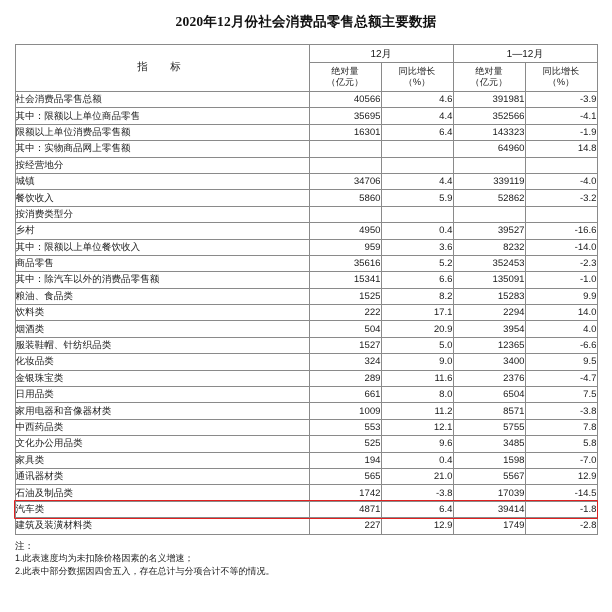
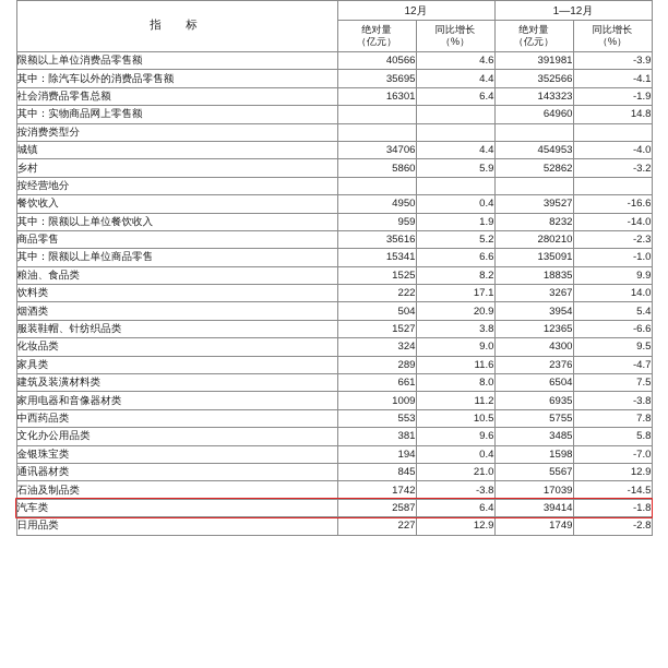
- 2020年12月份社会消费品零售总额主要数据
  指 标	12月	1—12月
  绝对量 （亿元）	同比增长 （%）	绝对量 （亿元）	同比增长 （%）
- 社会消费品零售总额	40566	4.6	391981	-3.9
+ 限额以上单位消费品零售额	40566	4.6	391981	-3.9
- 其中：限额以上单位商品零售	35695	4.4	352566	-4.1
+ 其中：除汽车以外的消费品零售额	35695	4.4	352566	-4.1
- 限额以上单位消费品零售额	16301	6.4	143323	-1.9
+ 社会消费品零售总额	16301	6.4	143323	-1.9
  其中：实物商品网上零售额			64960	14.8
- 按经营地分
+ 按消费类型分
- 城镇	34706	4.4	339119	-4.0
+ 城镇	34706	4.4	454953	-4.0
- 餐饮收入	5860	5.9	52862	-3.2
+ 乡村	5860	5.9	52862	-3.2
- 按消费类型分
+ 按经营地分
- 乡村	4950	0.4	39527	-16.6
+ 餐饮收入	4950	0.4	39527	-16.6
- 其中：限额以上单位餐饮收入	959	3.6	8232	-14.0
+ 其中：限额以上单位餐饮收入	959	1.9	8232	-14.0
- 商品零售	35616	5.2	352453	-2.3
+ 商品零售	35616	5.2	280210	-2.3
- 其中：除汽车以外的消费品零售额	15341	6.6	135091	-1.0
+ 其中：限额以上单位商品零售	15341	6.6	135091	-1.0
- 粮油、食品类	1525	8.2	15283	9.9
+ 粮油、食品类	1525	8.2	18835	9.9
- 饮料类	222	17.1	2294	14.0
+ 饮料类	222	17.1	3267	14.0
- 烟酒类	504	20.9	3954	4.0
+ 烟酒类	504	20.9	3954	5.4
- 服装鞋帽、针纺织品类	1527	5.0	12365	-6.6
+ 服装鞋帽、针纺织品类	1527	3.8	12365	-6.6
- 化妆品类	324	9.0	3400	9.5
+ 化妆品类	324	9.0	4300	9.5
- 金银珠宝类	289	11.6	2376	-4.7
+ 家具类	289	11.6	2376	-4.7
- 日用品类	661	8.0	6504	7.5
+ 建筑及装潢材料类	661	8.0	6504	7.5
- 家用电器和音像器材类	1009	11.2	8571	-3.8
+ 家用电器和音像器材类	1009	11.2	6935	-3.8
- 中西药品类	553	12.1	5755	7.8
+ 中西药品类	553	10.5	5755	7.8
- 文化办公用品类	525	9.6	3485	5.8
+ 文化办公用品类	381	9.6	3485	5.8
- 家具类	194	0.4	1598	-7.0
+ 金银珠宝类	194	0.4	1598	-7.0
- 通讯器材类	565	21.0	5567	12.9
+ 通讯器材类	845	21.0	5567	12.9
  石油及制品类	1742	-3.8	17039	-14.5
- 汽车类	4871	6.4	39414	-1.8
+ 汽车类	2587	6.4	39414	-1.8
- 建筑及装潢材料类	227	12.9	1749	-2.8
+ 日用品类	227	12.9	1749	-2.8
- 注：
- 1.此表速度均为未扣除价格因素的名义增速；
- 2.此表中部分数据因四舍五入，存在总计与分项合计不等的情况。
